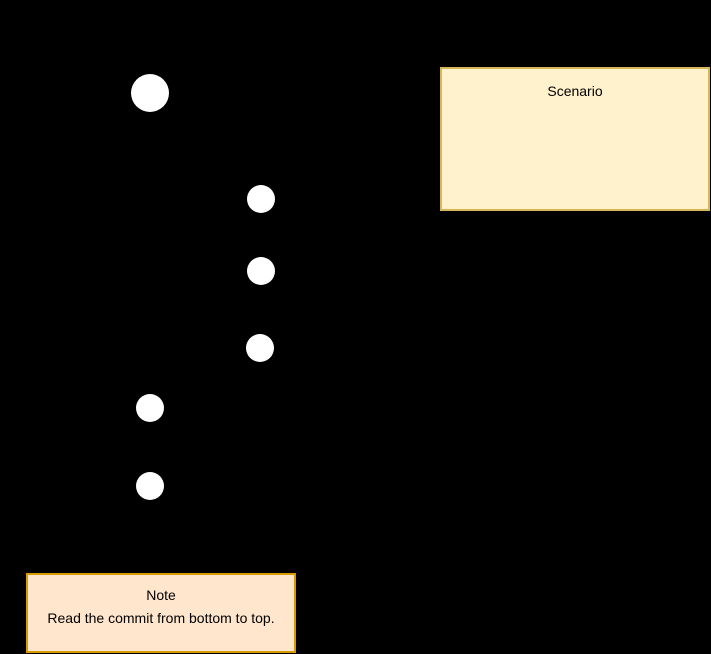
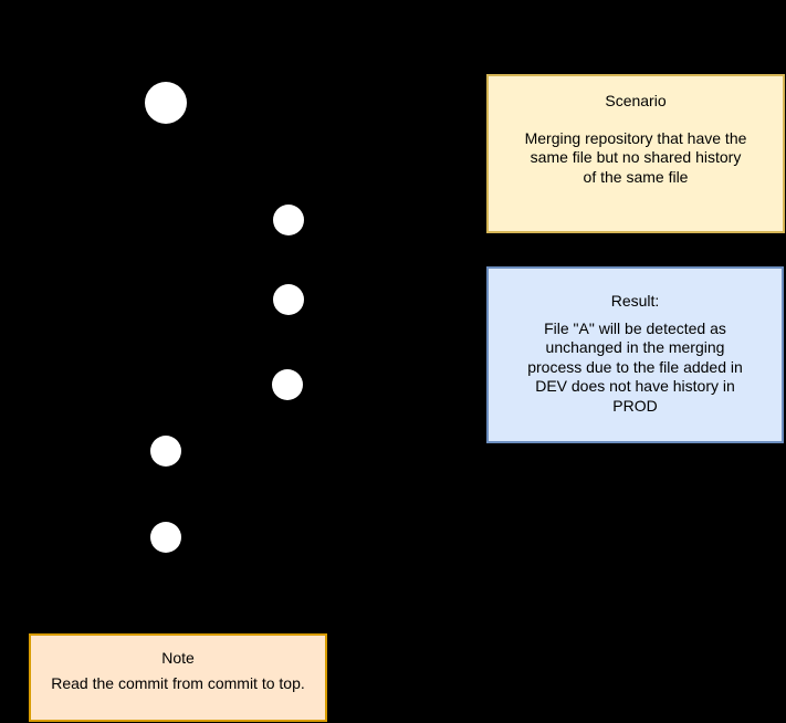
  Scenario
+ Merging repository that have the
+ same file but no shared history
+ of the same file
+ Result:
+ File "A" will be detected as
+ unchanged in the merging
+ process due to the file added in
+ DEV does not have history in
+ PROD
  Note
- Read the commit from bottom to top.
+ Read the commit from commit to top.
